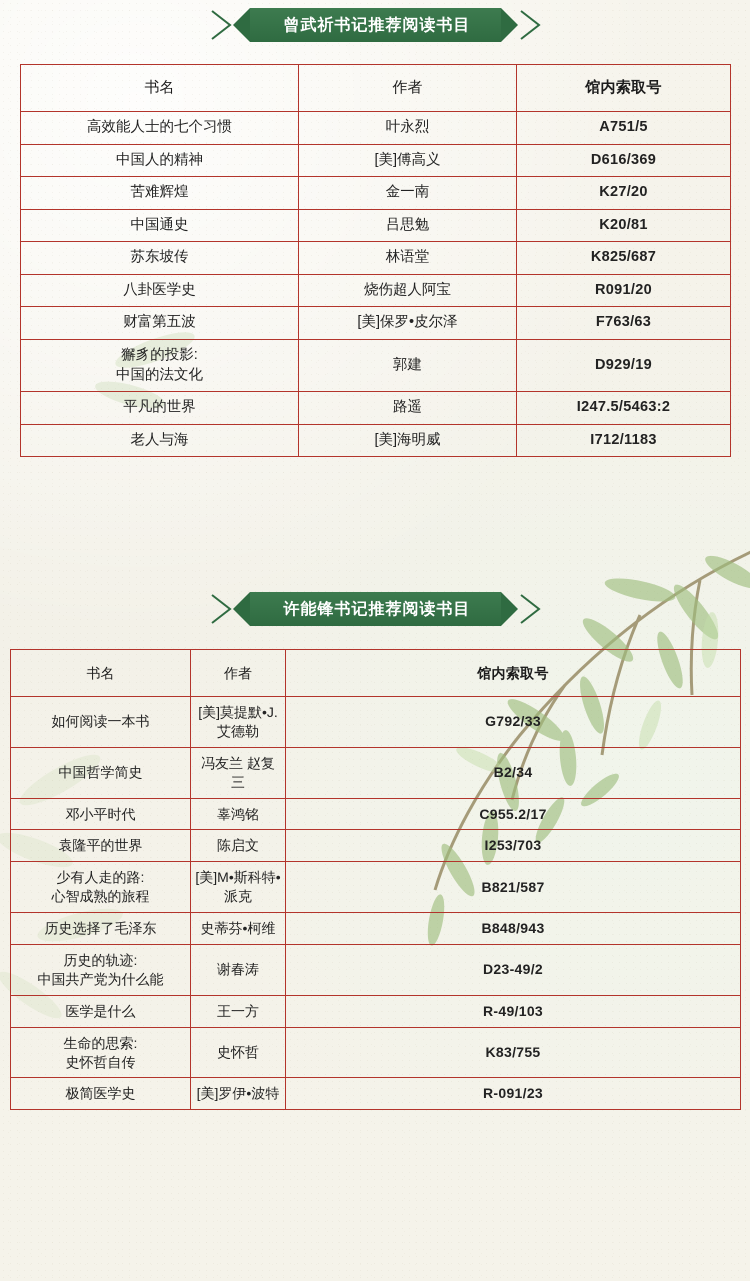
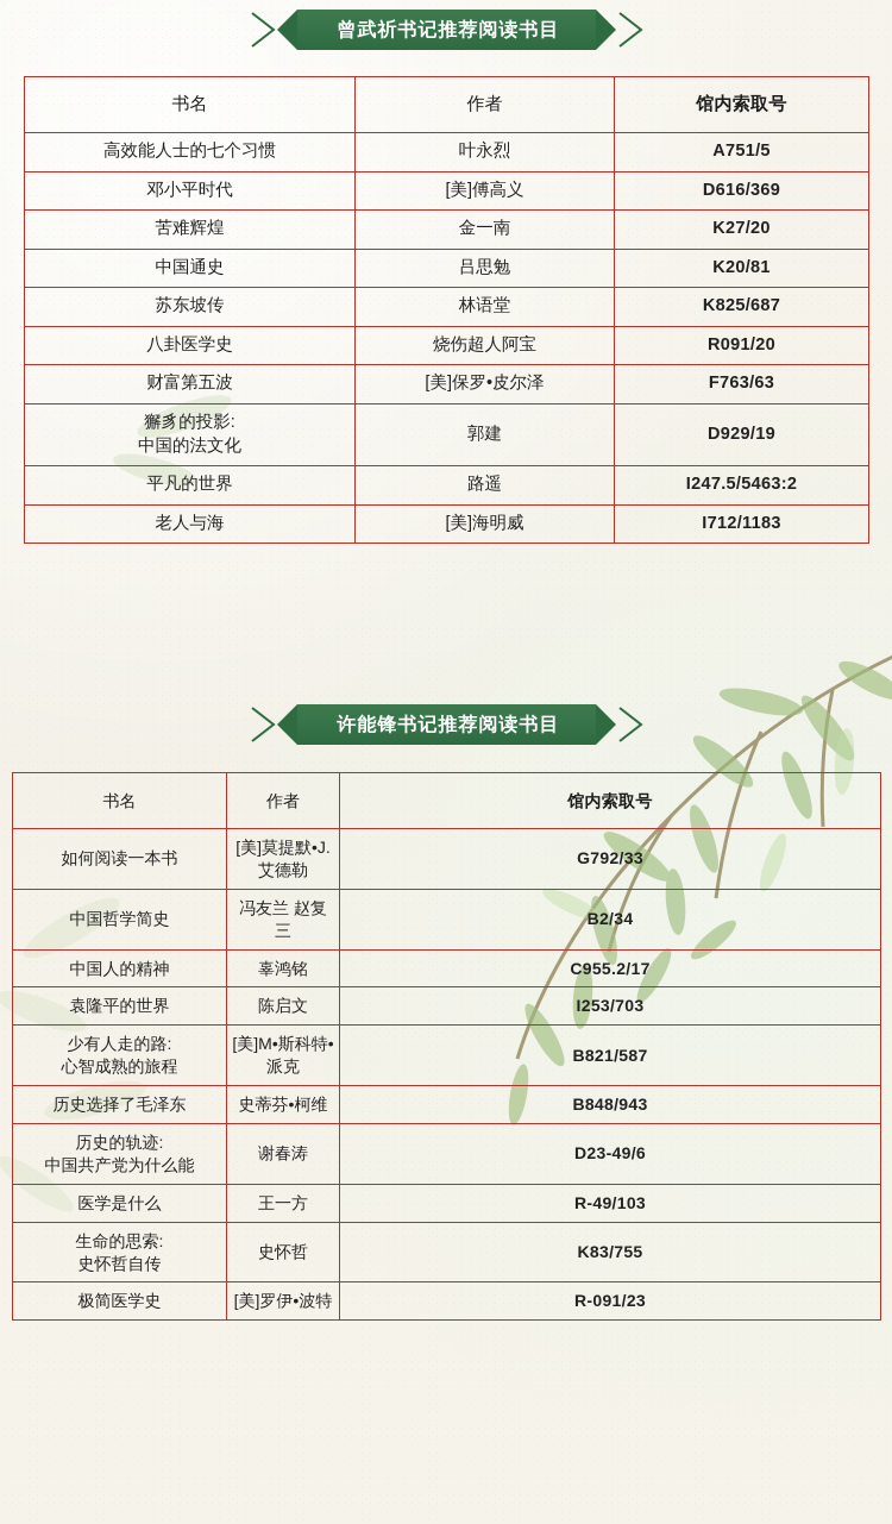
  曾武祈书记推荐阅读书目
  书名	作者	馆内索取号
  高效能人士的七个习惯	叶永烈	A751/5
- 中国人的精神	[美]傅高义	D616/369
+ 邓小平时代	[美]傅高义	D616/369
  苦难辉煌	金一南	K27/20
  中国通史	吕思勉	K20/81
  苏东坡传	林语堂	K825/687
  八卦医学史	烧伤超人阿宝	R091/20
  财富第五波	[美]保罗•皮尔泽	F763/63
  獬豸的投影: 中国的法文化	郭建	D929/19
  平凡的世界	路遥	I247.5/5463:2
  老人与海	[美]海明威	I712/1183
  许能锋书记推荐阅读书目
  书名	作者	馆内索取号
  如何阅读一本书	[美]莫提默•J.艾德勒	G792/33
  中国哲学简史	冯友兰 赵复三	B2/34
- 邓小平时代	辜鸿铭	C955.2/17
+ 中国人的精神	辜鸿铭	C955.2/17
  袁隆平的世界	陈启文	I253/703
  少有人走的路: 心智成熟的旅程	[美]M•斯科特•派克	B821/587
  历史选择了毛泽东	史蒂芬•柯维	B848/943
- 历史的轨迹: 中国共产党为什么能	谢春涛	D23-49/2
+ 历史的轨迹: 中国共产党为什么能	谢春涛	D23-49/6
  医学是什么	王一方	R-49/103
  生命的思索: 史怀哲自传	史怀哲	K83/755
  极简医学史	[美]罗伊•波特	R-091/23
